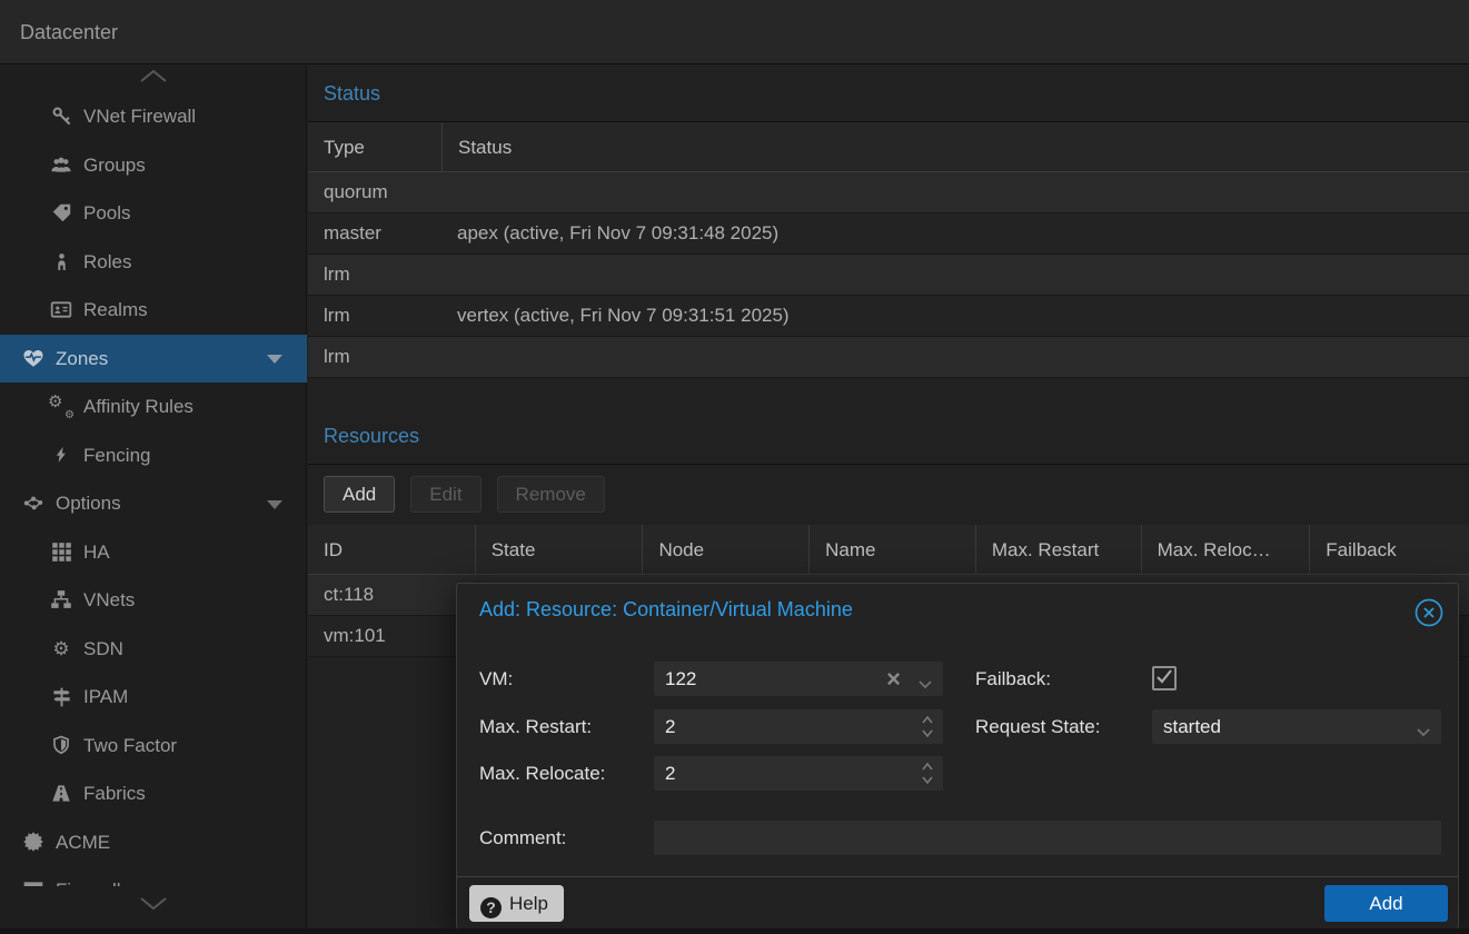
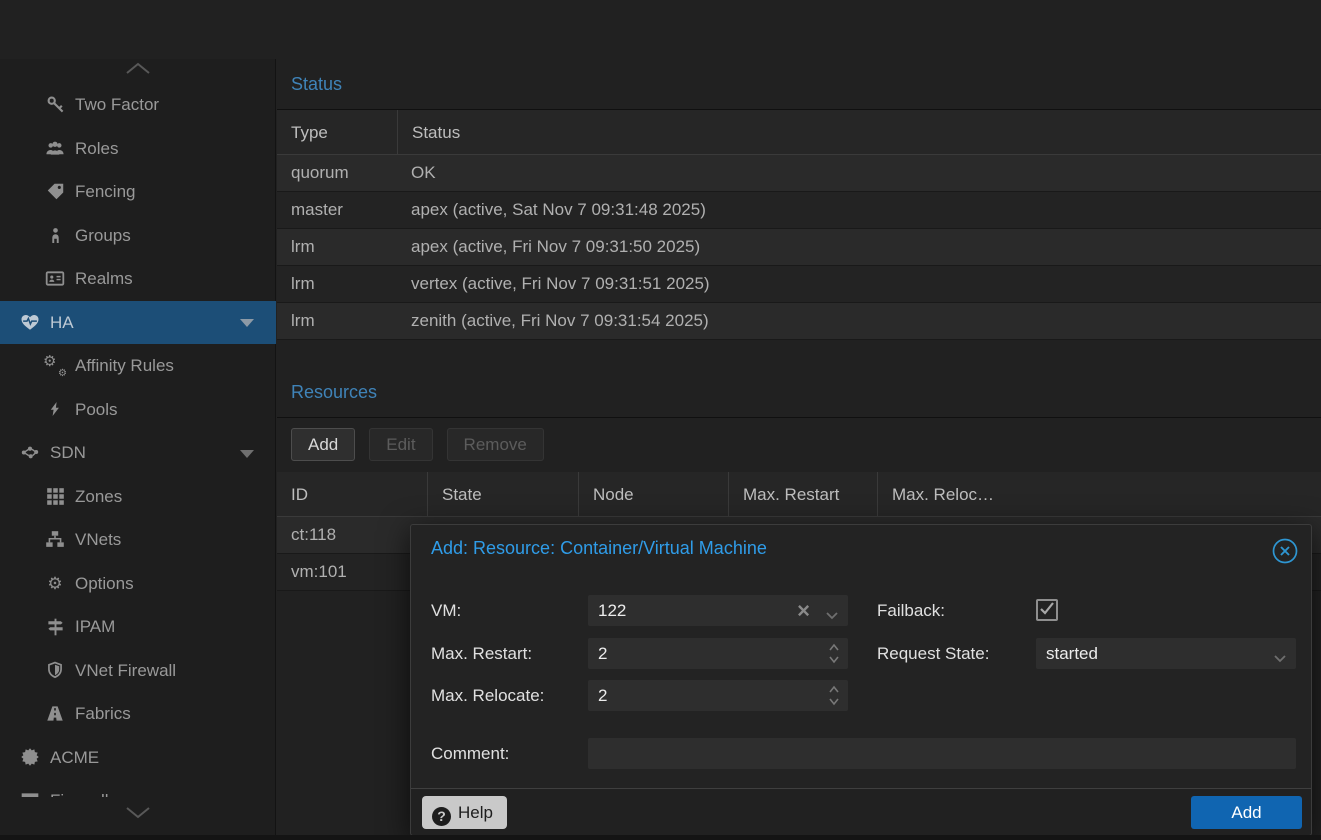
- Datacenter
- VNet Firewall
+ Two Factor
- Groups
+ Roles
- Pools
+ Fencing
- Roles
+ Groups
  Realms
- Zones
+ HA
  ⚙
  ⚙
  Affinity Rules
- Fencing
+ Pools
- Options
+ SDN
- HA
+ Zones
  VNets
  ⚙
- SDN
+ Options
  IPAM
- Two Factor
+ VNet Firewall
  Fabrics
  ACME
  Status
  Type
  Status
  quorum
+ OK
  master
- apex (active, Fri Nov 7 09:31:48 2025)
+ apex (active, Sat Nov 7 09:31:48 2025)
  lrm
+ apex (active, Fri Nov 7 09:31:50 2025)
  lrm
  vertex (active, Fri Nov 7 09:31:51 2025)
  lrm
+ zenith (active, Fri Nov 7 09:31:54 2025)
  Resources
  Add Edit Remove
  ID
  State
  Node
- Name
  Max. Restart
  Max. Reloc…
- Failback
  ct:118
  vm:101
  Add: Resource: Container/Virtual Machine
  VM:
  122
  ×
  Failback:
  Max. Restart:
  2
  Request State:
  started
  Max. Relocate:
  2
  Comment:
  ? Help
  Add
